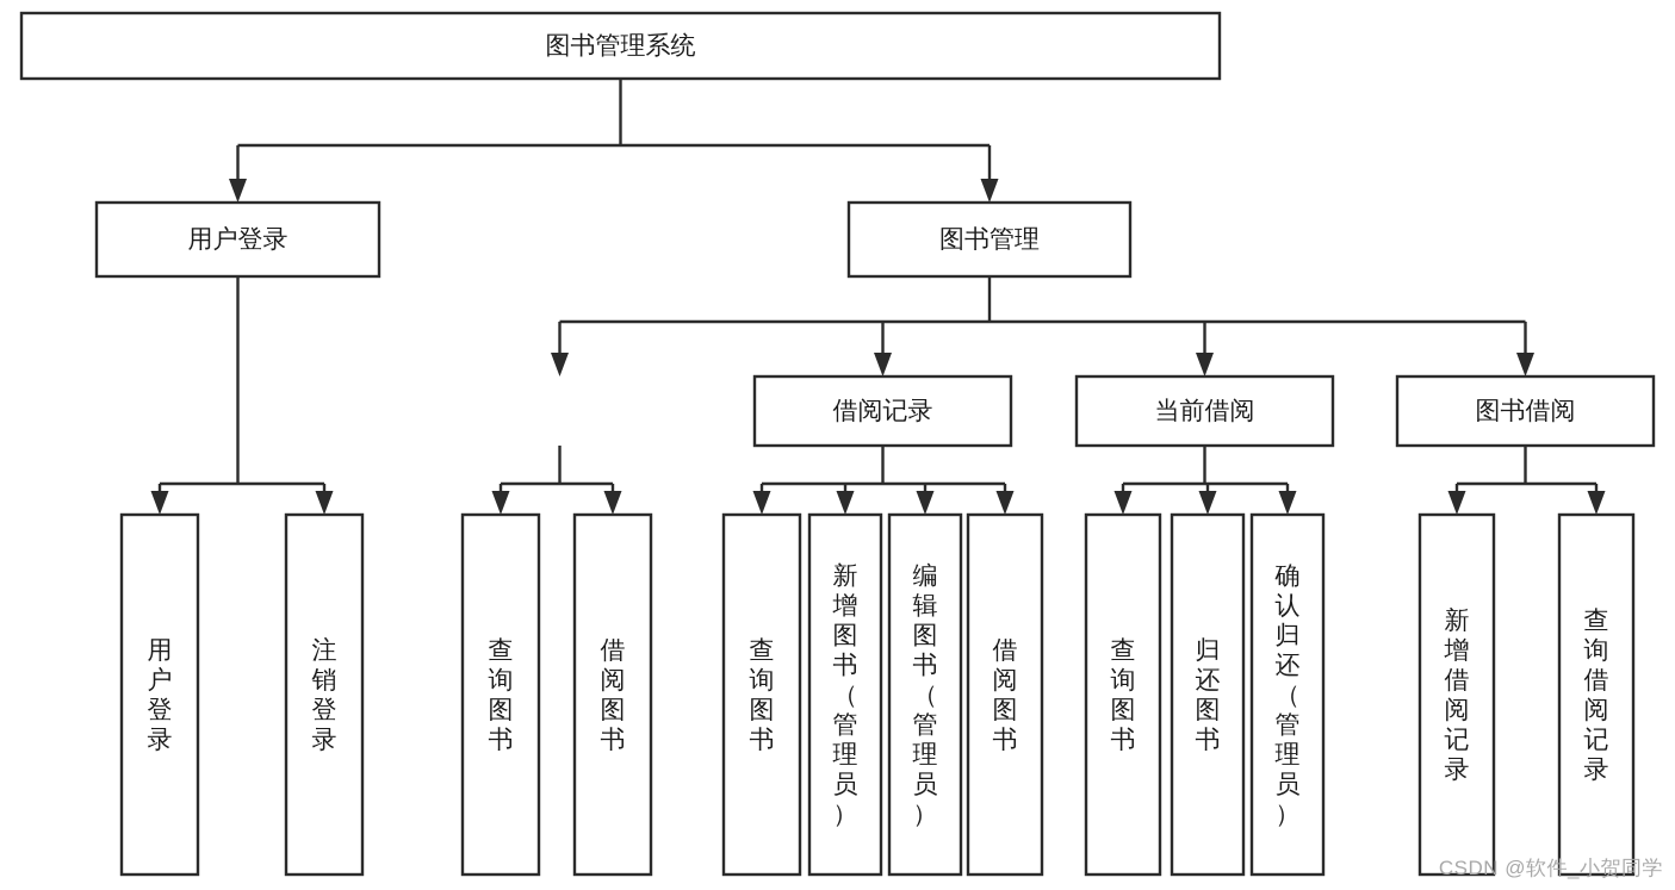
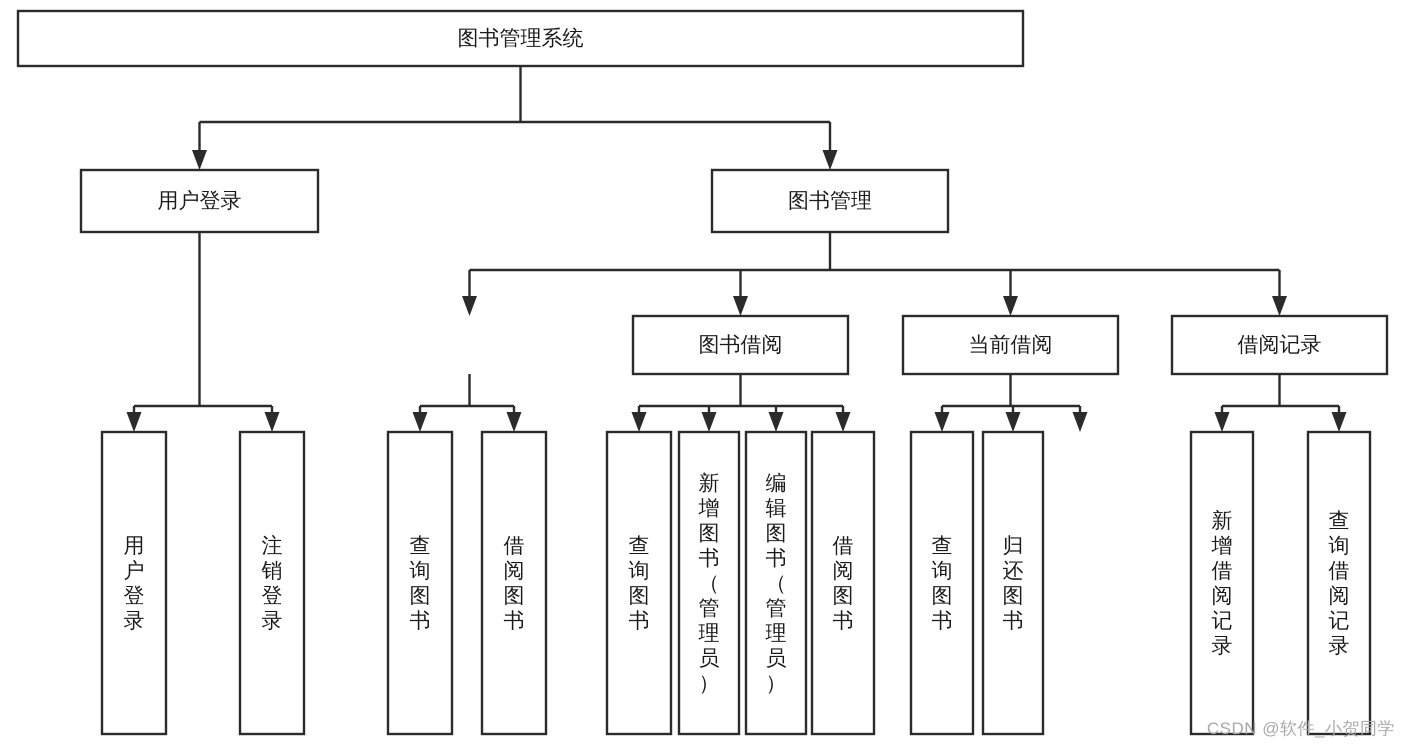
  图书管理系统
  用户登录
  图书管理
- 借阅记录
+ 图书借阅
  当前借阅
- 图书借阅
+ 借阅记录
  用户登录
  注销登录
  查询图书
  借阅图书
  查询图书
  新增图书（管理员）
  编辑图书（管理员）
  借阅图书
  查询图书
  归还图书
- 确认归还（管理员）
  新增借阅记录
  查询借阅记录
  CSDN @软件_小贺同学
